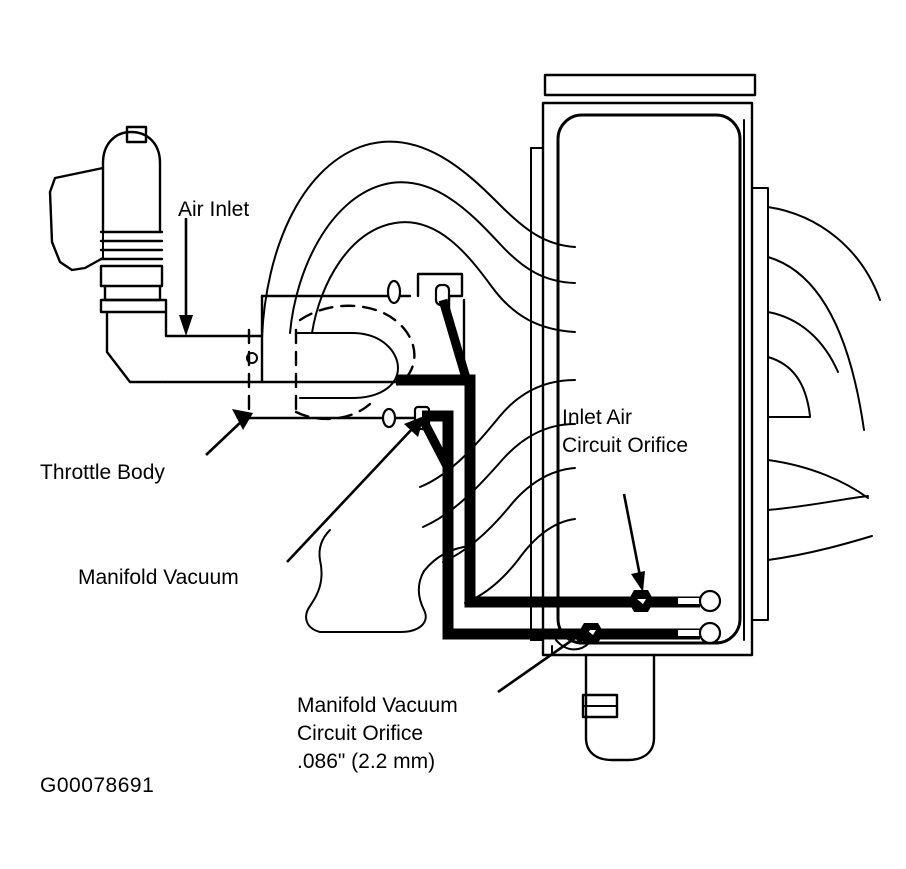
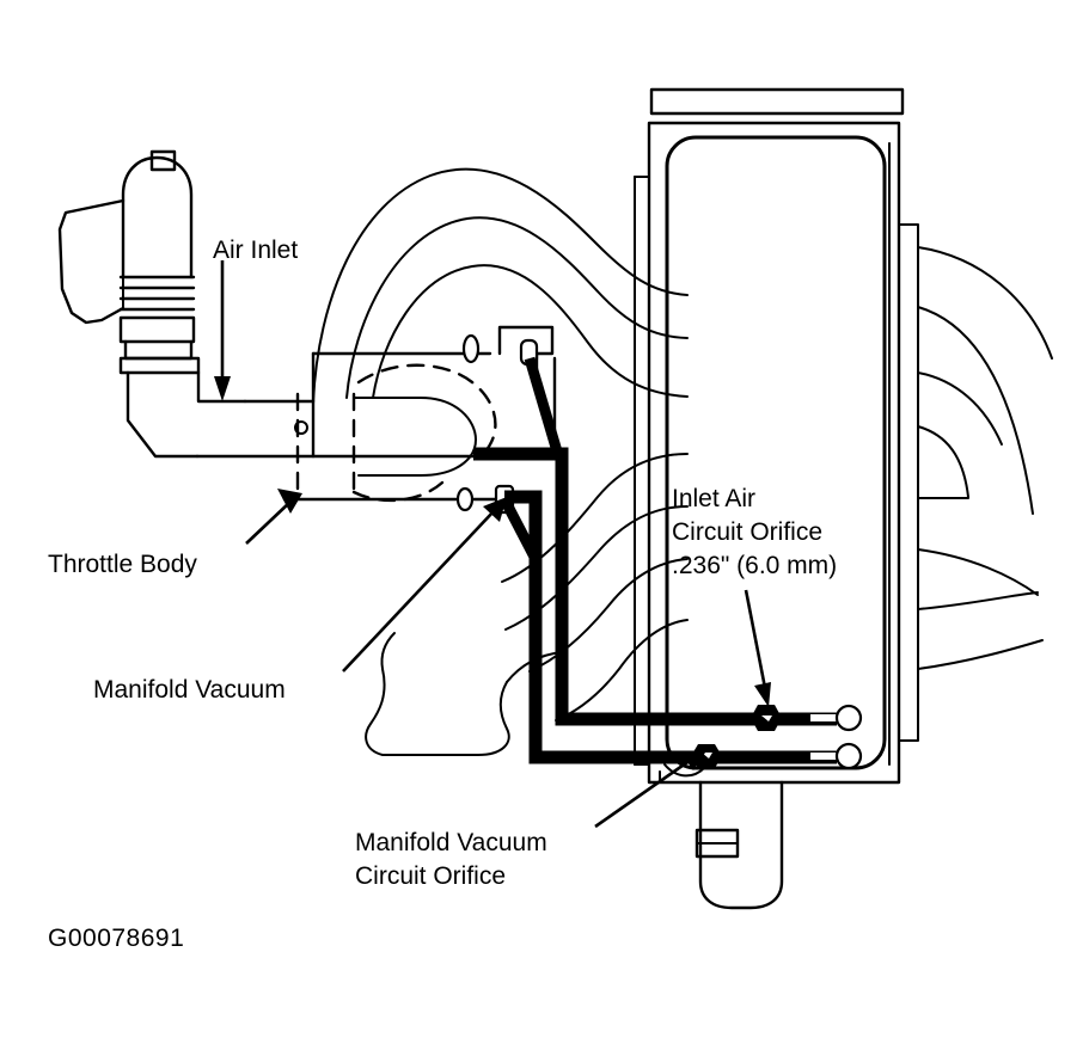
  Air Inlet
  Throttle Body
  Manifold Vacuum
  Inlet Air
  Circuit Orifice
+ .236" (6.0 mm)
  Manifold Vacuum
  Circuit Orifice
- .086" (2.2 mm)
  G00078691
